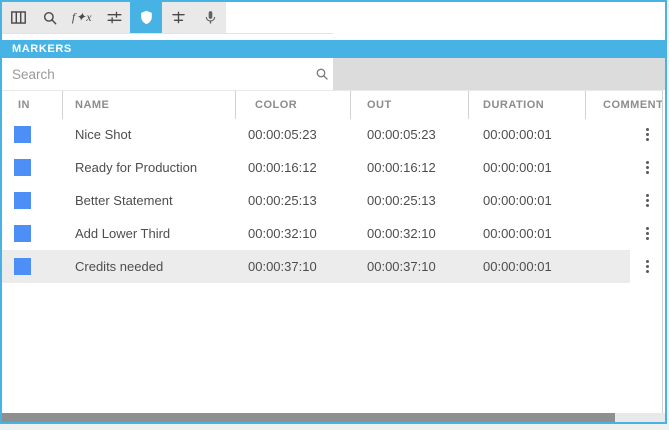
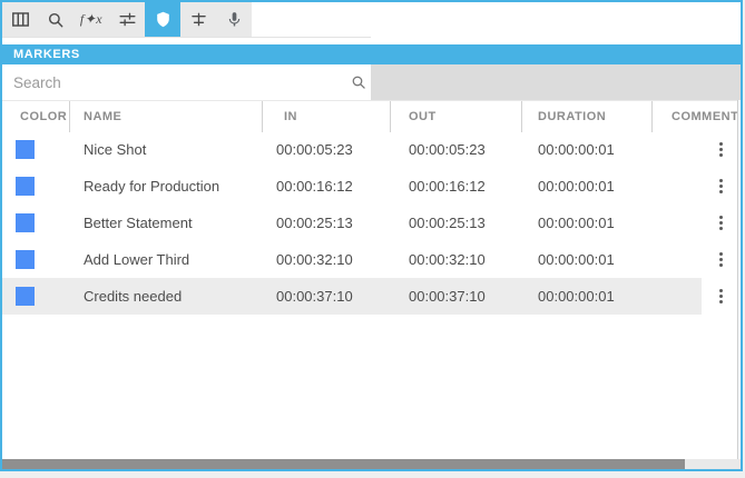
  f✦x
  MARKERS
  Search
- IN
+ COLOR
  NAME
- COLOR
+ IN
  OUT
  DURATION
  COMMENT
  Nice Shot
  00:00:05:23
  00:00:05:23
  00:00:00:01
  Ready for Production
  00:00:16:12
  00:00:16:12
  00:00:00:01
  Better Statement
  00:00:25:13
  00:00:25:13
  00:00:00:01
  Add Lower Third
  00:00:32:10
  00:00:32:10
  00:00:00:01
  Credits needed
  00:00:37:10
  00:00:37:10
  00:00:00:01
